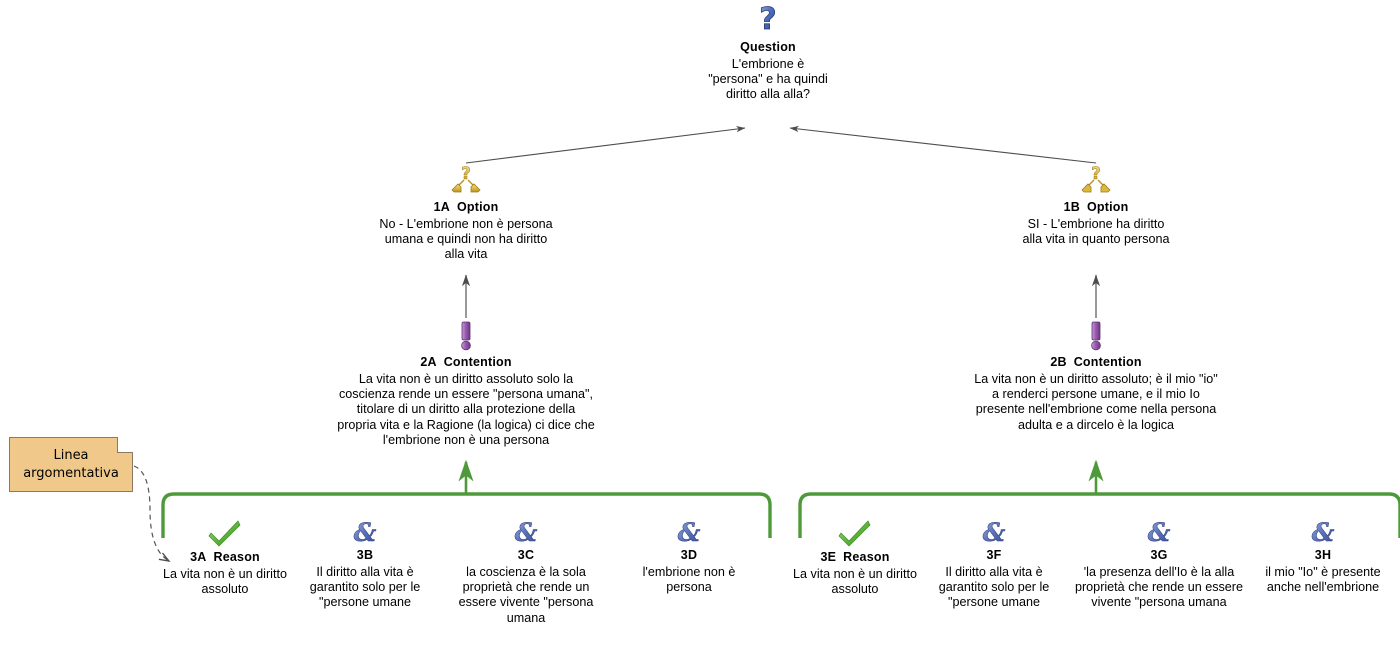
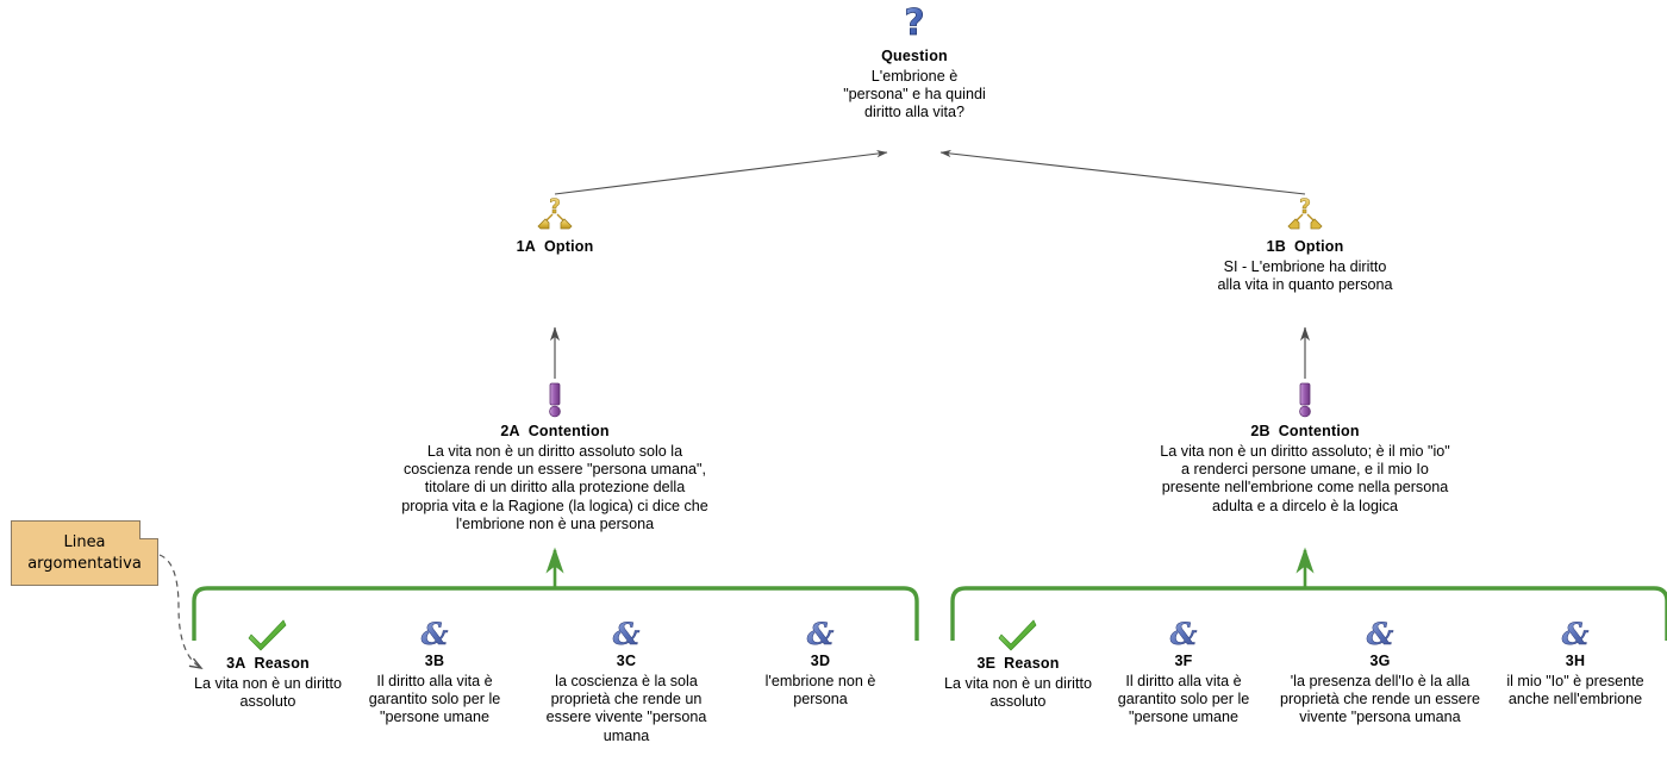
  ?
  Question
- L'embrione è "persona" e ha quindi diritto alla alla?
+ L'embrione è "persona" e ha quindi diritto alla vita?
  ?
  1A Option
- No - L'embrione non è persona umana e quindi non ha diritto alla vita
  ?
  1B Option
  SI - L'embrione ha diritto alla vita in quanto persona
  2A Contention
  La vita non è un diritto assoluto solo la coscienza rende un essere "persona umana", titolare di un diritto alla protezione della propria vita e la Ragione (la logica) ci dice che l'embrione non è una persona
  2B Contention
  La vita non è un diritto assoluto; è il mio "io" a renderci persone umane, e il mio Io presente nell'embrione come nella persona adulta e a dircelo è la logica
  3A Reason
  La vita non è un diritto assoluto
  &
  3B
  Il diritto alla vita è garantito solo per le "persone umane
  &
  3C
  la coscienza è la sola proprietà che rende un essere vivente "persona umana
  &
  3D
  l'embrione non è persona
  3E Reason
  La vita non è un diritto assoluto
  &
  3F
  Il diritto alla vita è garantito solo per le "persone umane
  &
  3G
  'la presenza dell'Io è la alla proprietà che rende un essere vivente "persona umana
  &
  3H
  il mio "Io" è presente anche nell'embrione
  Linea argomentativa
